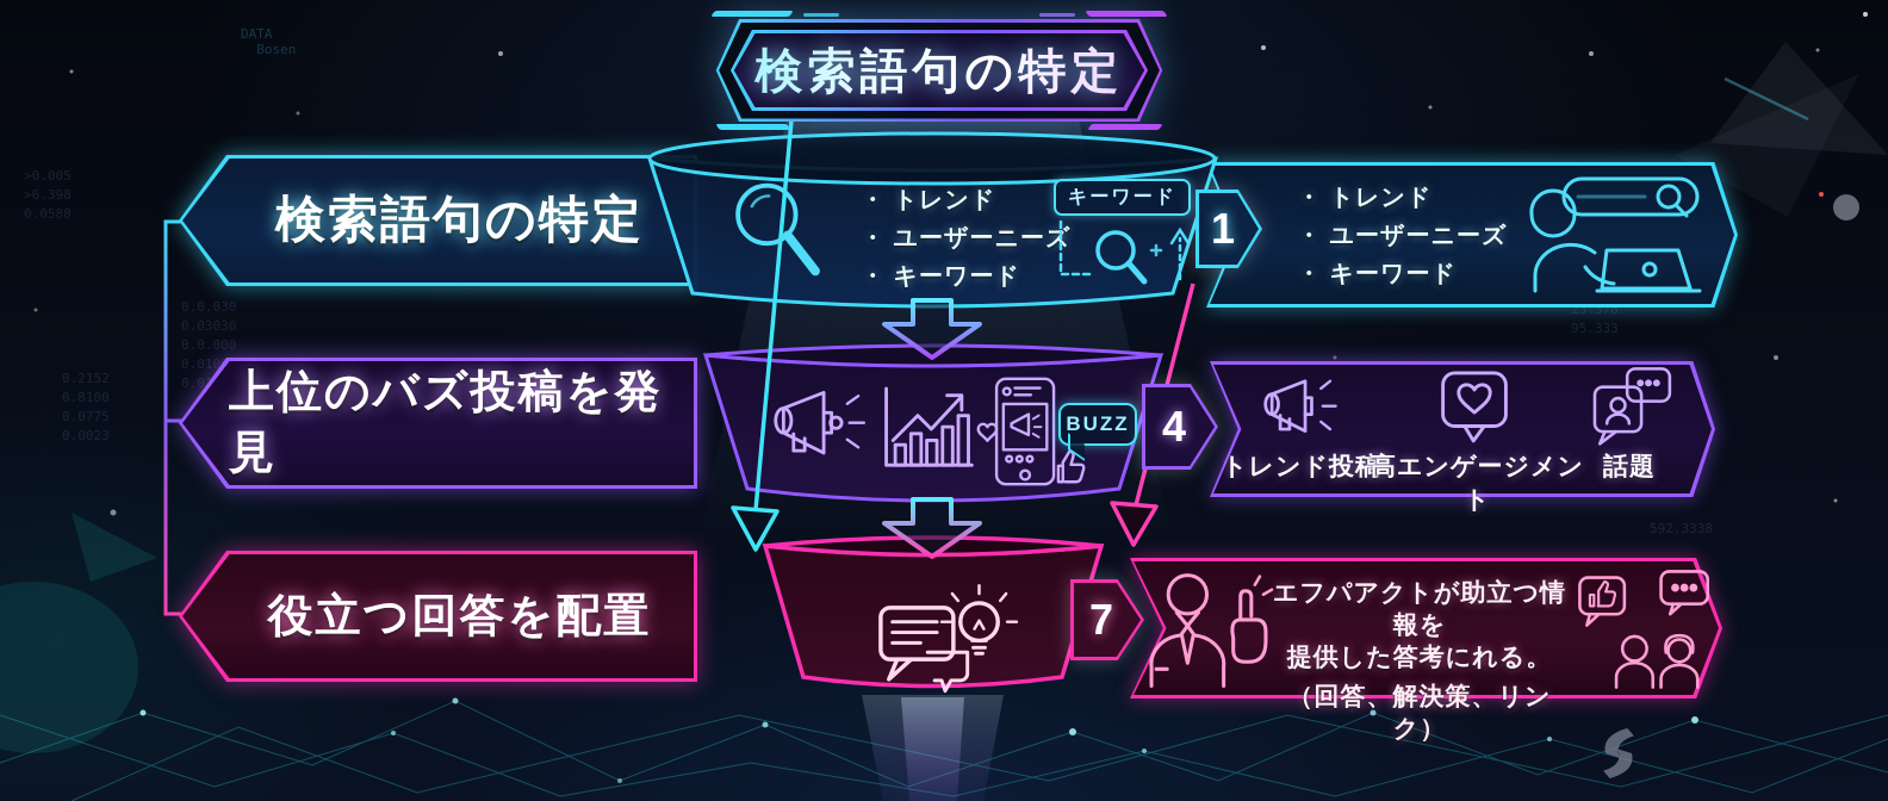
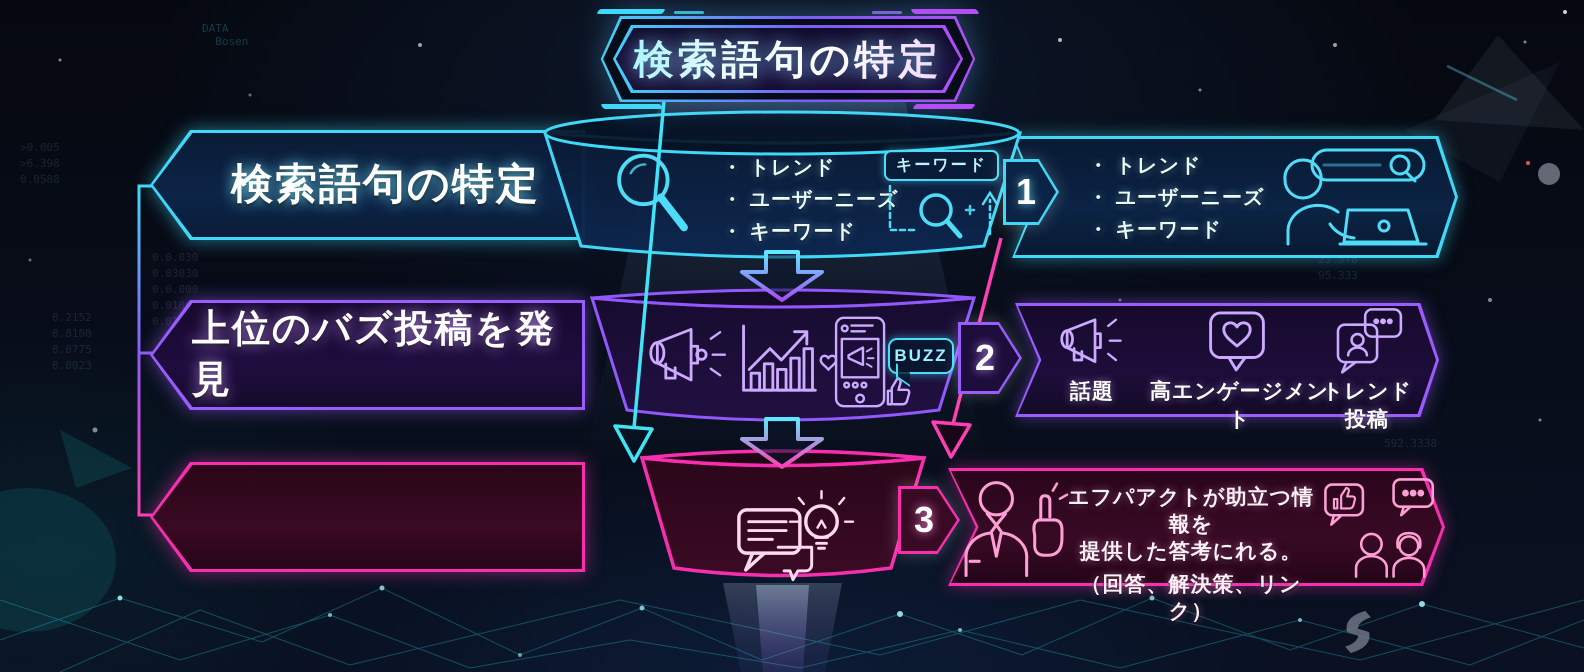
  DATA
  Bosen
  >0.005
  >6.398
  0.0588
  0.2152
  0.8100
  0.0775
  0.0023
  0.0.030
  0.03030
  0.0.000
  0.010
  23.378
  95.333
  592.3338
  検索語句の特定
  上位のバズ投稿を発見
- 役立つ回答を配置
  ・ トレンド
  ・ ユーザーニーズ
  ・ キーワード
  キーワード
  BUZZ
  1
- 4
+ 2
- 7
+ 3
  ・ トレンド
  ・ ユーザーニーズ
  ・ キーワード
- トレンド投稿
+ 話題
  高エンゲージメント
- 話題
+ トレンド投稿
  エフパアクトが助立つ情報を
  提供した答考にれる。
  （回答、解決策、リンク）
  検索語句の特定
